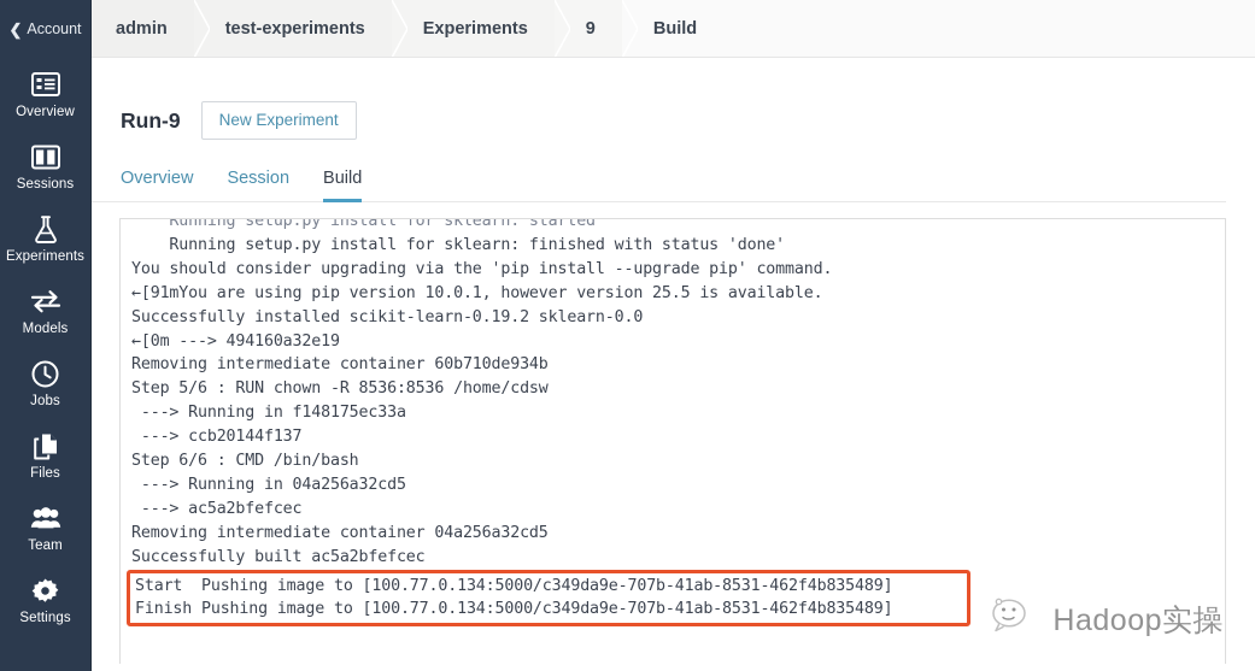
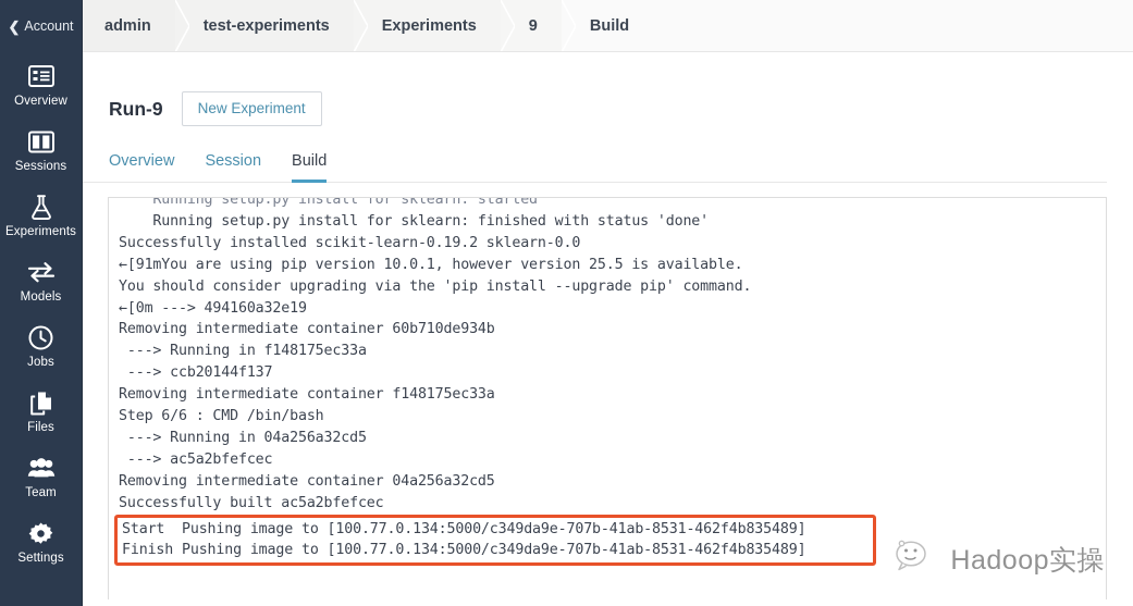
  ❮
  Account
  Overview
  Sessions
  Experiments
  Models
  Jobs
  Files
  Team
  Settings
  admin
  test-experiments
  Experiments
  9
  Build
  Run-9
  New Experiment
  Overview
  Session
  Build
  Running setup.py install for sklearn: started
  Running setup.py install for sklearn: finished with status 'done'
- You should consider upgrading via the 'pip install --upgrade pip' command.
+ Successfully installed scikit-learn-0.19.2 sklearn-0.0
  ←[91mYou are using pip version 10.0.1, however version 25.5 is available.
- Successfully installed scikit-learn-0.19.2 sklearn-0.0
+ You should consider upgrading via the 'pip install --upgrade pip' command.
  ←[0m ---> 494160a32e19
  Removing intermediate container 60b710de934b
- Step 5/6 : RUN chown -R 8536:8536 /home/cdsw
  ---> Running in f148175ec33a
  ---> ccb20144f137
+ Removing intermediate container f148175ec33a
  Step 6/6 : CMD /bin/bash
  ---> Running in 04a256a32cd5
  ---> ac5a2bfefcec
  Removing intermediate container 04a256a32cd5
  Successfully built ac5a2bfefcec
  Start Pushing image to [100.77.0.134:5000/c349da9e-707b-41ab-8531-462f4b835489]
  Finish Pushing image to [100.77.0.134:5000/c349da9e-707b-41ab-8531-462f4b835489]
  Hadoop实操
